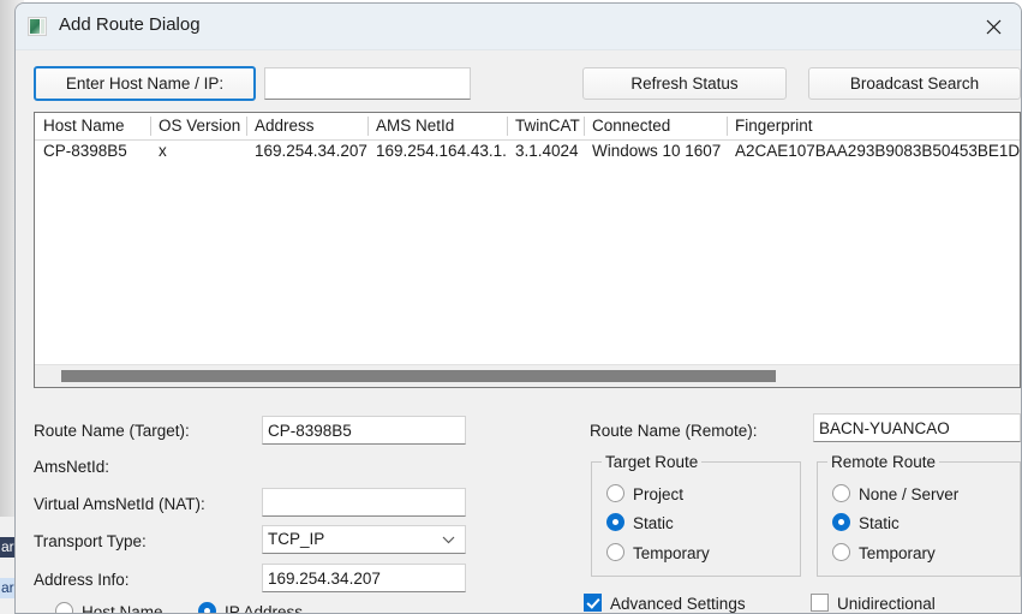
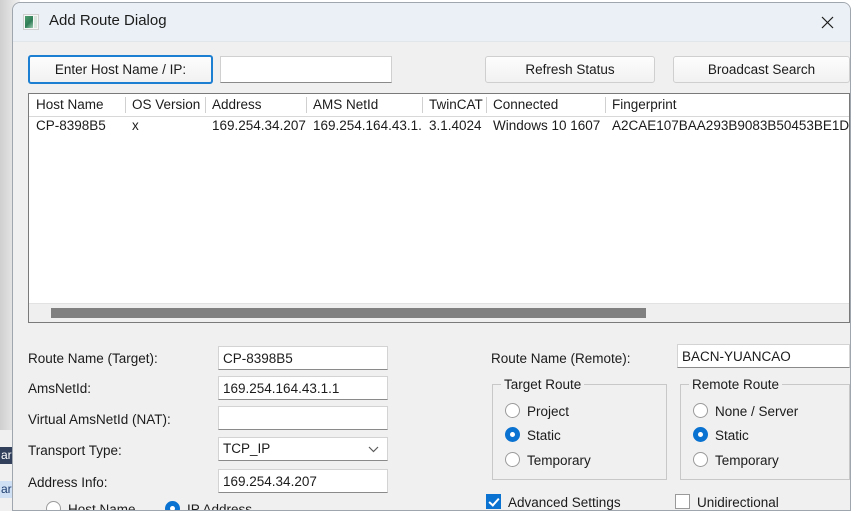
  Add Route Dialog
  Enter Host Name / IP:
  Refresh Status
  Broadcast Search
  Host Name
  OS Version
  Address
  AMS NetId
  TwinCAT
  Connected
  Fingerprint
  CP-8398B5
  x
  169.254.34.207
  169.254.164.43.1.
  3.1.4024
  Windows 10 1607
  A2CAE107BAA293B9083B50453BE1D
  Route Name (Target):
  CP-8398B5
  AmsNetId:
+ 169.254.164.43.1.1
  Virtual AmsNetId (NAT):
  Transport Type:
  TCP_IP
  Address Info:
  169.254.34.207
  Host Name
  IP Address
  Route Name (Remote):
  BACN-YUANCAO
  Target Route
  Project
  Static
  Temporary
  Remote Route
  None / Server
  Static
  Temporary
  Advanced Settings
  Unidirectional
